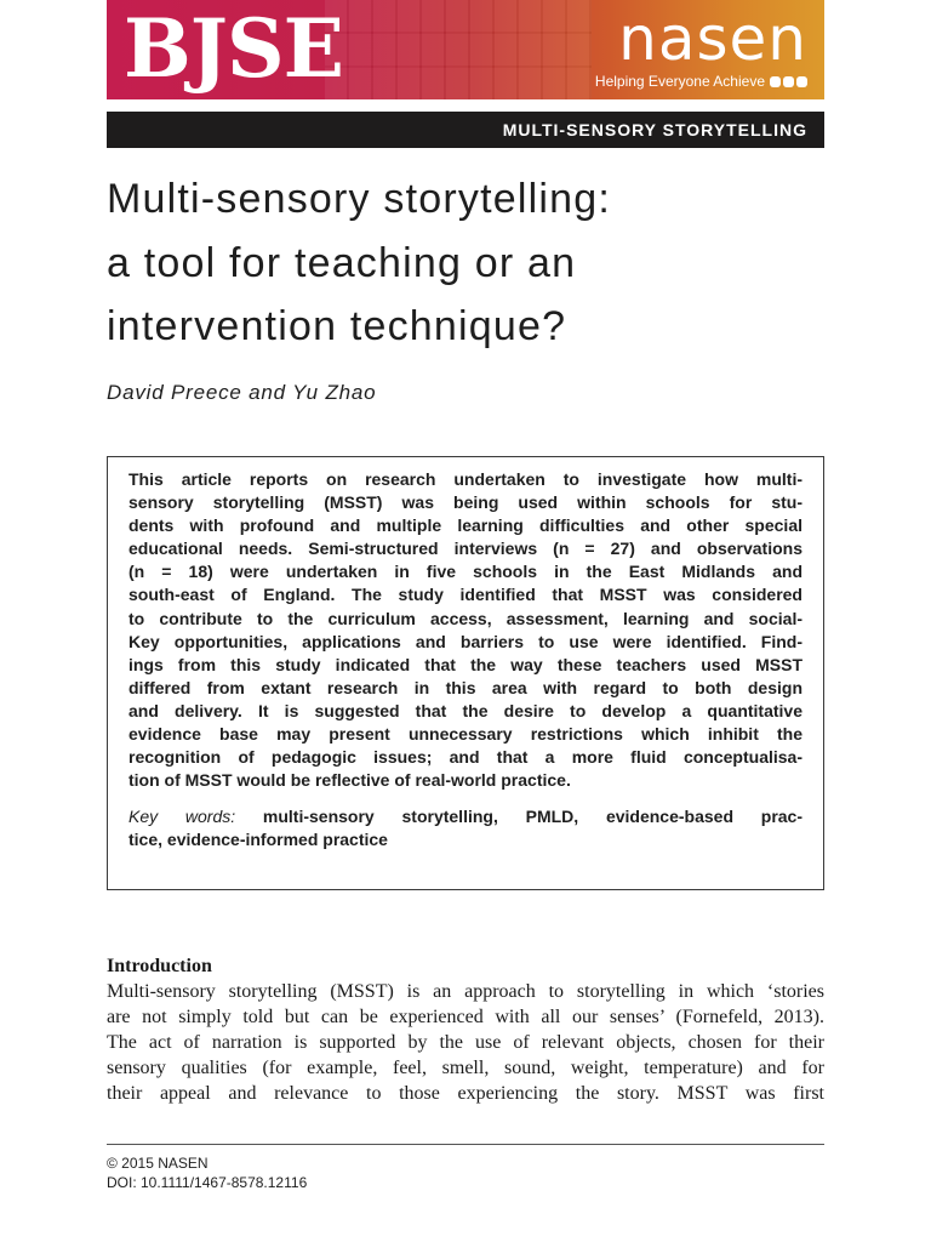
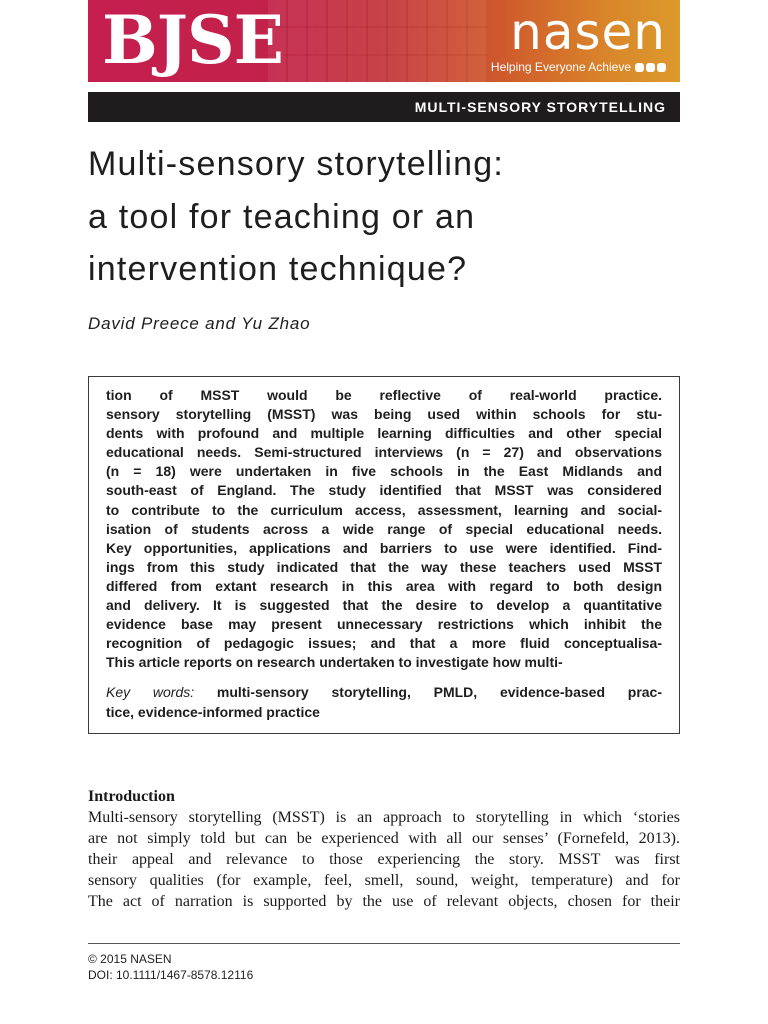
  BJSE
  nasen
  Helping Everyone Achieve
  MULTI-SENSORY STORYTELLING
  Multi-sensory storytelling:
  a tool for teaching or an
  intervention technique?
  David Preece and Yu Zhao
- This article reports on research undertaken to investigate how multi-
+ tion of MSST would be reflective of real-world practice.
  sensory storytelling (MSST) was being used within schools for stu-
  dents with profound and multiple learning difficulties and other special
  educational needs. Semi-structured interviews (n = 27) and observations
  (n = 18) were undertaken in five schools in the East Midlands and
  south-east of England. The study identified that MSST was considered
  to contribute to the curriculum access, assessment, learning and social-
+ isation of students across a wide range of special educational needs.
  Key opportunities, applications and barriers to use were identified. Find-
  ings from this study indicated that the way these teachers used MSST
  differed from extant research in this area with regard to both design
  and delivery. It is suggested that the desire to develop a quantitative
  evidence base may present unnecessary restrictions which inhibit the
  recognition of pedagogic issues; and that a more fluid conceptualisa-
- tion of MSST would be reflective of real-world practice.
+ This article reports on research undertaken to investigate how multi-
  Key words: multi-sensory storytelling, PMLD, evidence-based prac-
  tice, evidence-informed practice
  Introduction
  Multi-sensory storytelling (MSST) is an approach to storytelling in which ‘stories
  are not simply told but can be experienced with all our senses’ (Fornefeld, 2013).
- The act of narration is supported by the use of relevant objects, chosen for their
+ their appeal and relevance to those experiencing the story. MSST was first
  sensory qualities (for example, feel, smell, sound, weight, temperature) and for
- their appeal and relevance to those experiencing the story. MSST was first
+ The act of narration is supported by the use of relevant objects, chosen for their
  © 2015 NASEN
  DOI: 10.1111/1467-8578.12116
